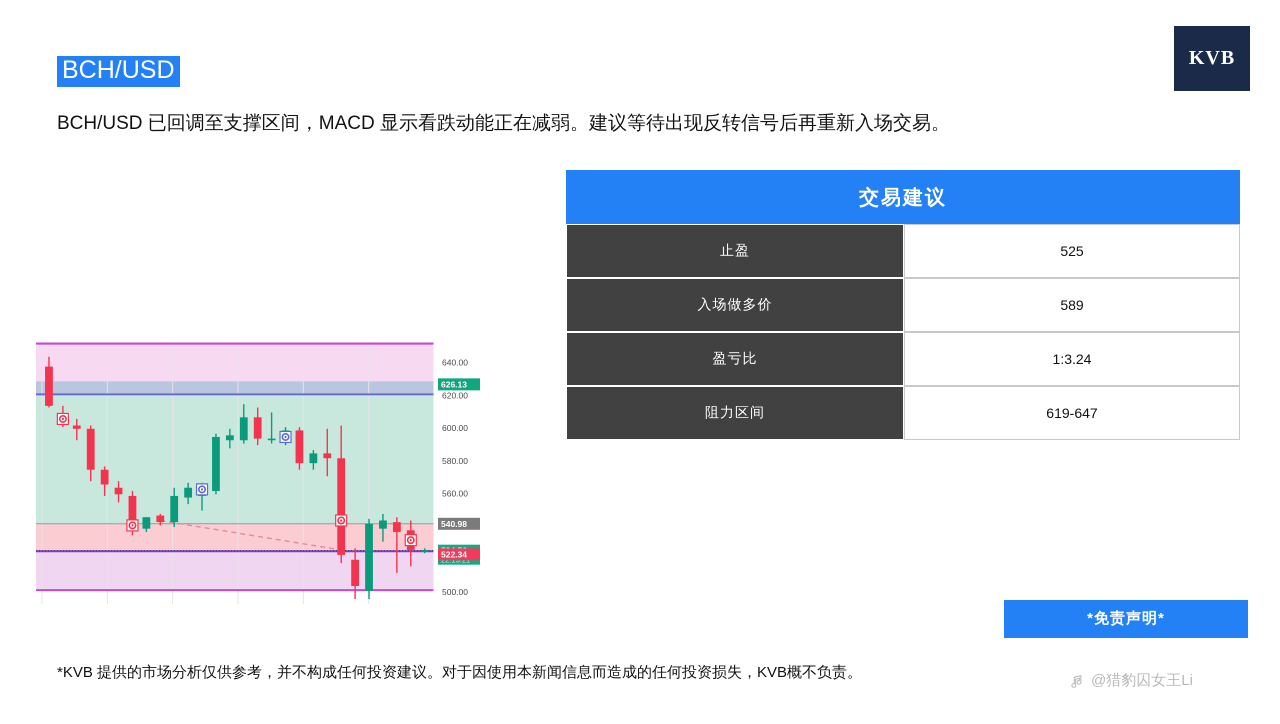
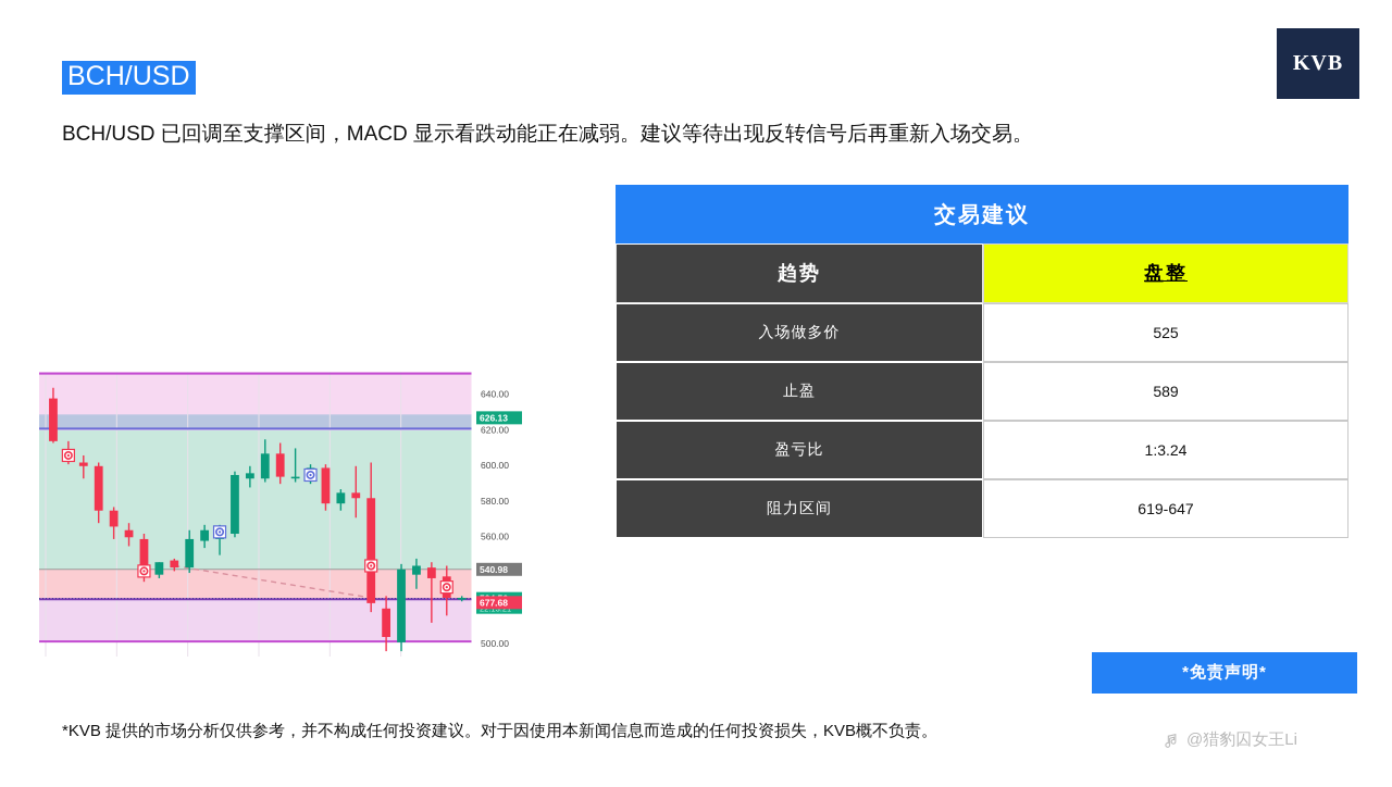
  KVB
  BCH/USD
  BCH/USD 已回调至支撑区间，MACD 显示看跌动能正在减弱。建议等待出现反转信号后再重新入场交易。
  640.00
  620.00
  600.00
  580.00
  560.00
  500.00
  626.13
  540.98
- 522.34
+ 677.68
  交易建议
+ 趋势	盘整
- 止盈	525
+ 入场做多价	525
- 入场做多价	589
+ 止盈	589
  盈亏比	1:3.24
  阻力区间	619-647
  *免责声明*
  *KVB 提供的市场分析仅供参考，并不构成任何投资建议。对于因使用本新闻信息而造成的任何投资损失，KVB概不负责。
  @猎豹囚女王Li
